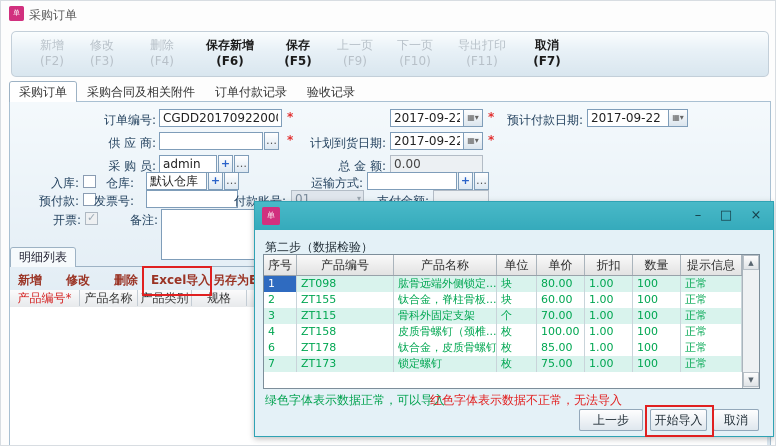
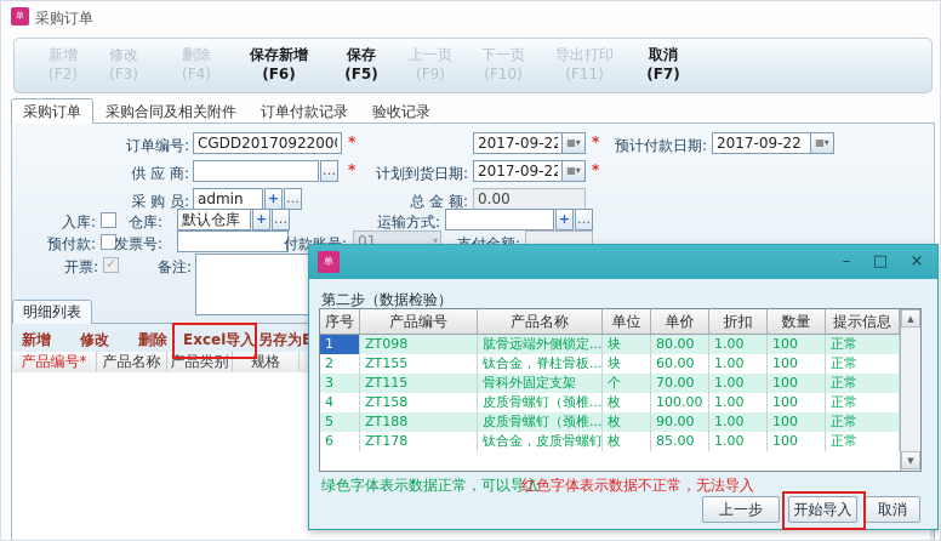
  单
  采购订单
  新增
  (F2)
  修改
  (F3)
  删除
  (F4)
  保存新增
  (F6)
  保存
  (F5)
  上一页
  (F9)
  下一页
  (F10)
  导出打印
  (F11)
  取消
  (F7)
  采购订单 采购合同及相关附件 订单付款记录 验收记录
  订单编号:
  CGDD2017092200
  *
  2017-09-22
  ▦▾
  *
  预计付款日期:
  2017-09-22
  ▦▾
  供 应 商:
  …
  *
  计划到货日期:
  2017-09-22
  ▦▾
  *
  采 购 员:
  admin
  +
  …
  总 金 额:
  0.00
  入库:
  仓库:
  默认仓库
  +
  …
  运输方式:
  +
  …
  预付款:
  发票号:
  01
  ▾
  开票:
  备注:
  明细列表
  新增
  修改
  删除
  Excel导入
  产品编号* 产品名称 产品类别 规格
  单
  –
  □
  ×
  第二步（数据检验）
  序号 产品编号 产品名称 单位 单价 折扣 数量 提示信息
  1 ZT098 肱骨远端外侧锁定... 块 80.00 1.00 100 正常
  2 ZT155 钛合金，脊柱骨板... 块 60.00 1.00 100 正常
  3 ZT115 骨科外固定支架 个 70.00 1.00 100 正常
  4 ZT158 皮质骨螺钉（颈椎... 枚 100.00 1.00 100 正常
+ 5 ZT188 皮质骨螺钉（颈椎... 枚 90.00 1.00 100 正常
  6 ZT178 钛合金，皮质骨螺钉 枚 85.00 1.00 100 正常
- 7 ZT173 锁定螺钉 枚 75.00 1.00 100 正常
  ▲
  ▼
  绿色字体表示数据正常，可以导入
  红色字体表示数据不正常，无法导入
  上一步
  开始导入
  取消
